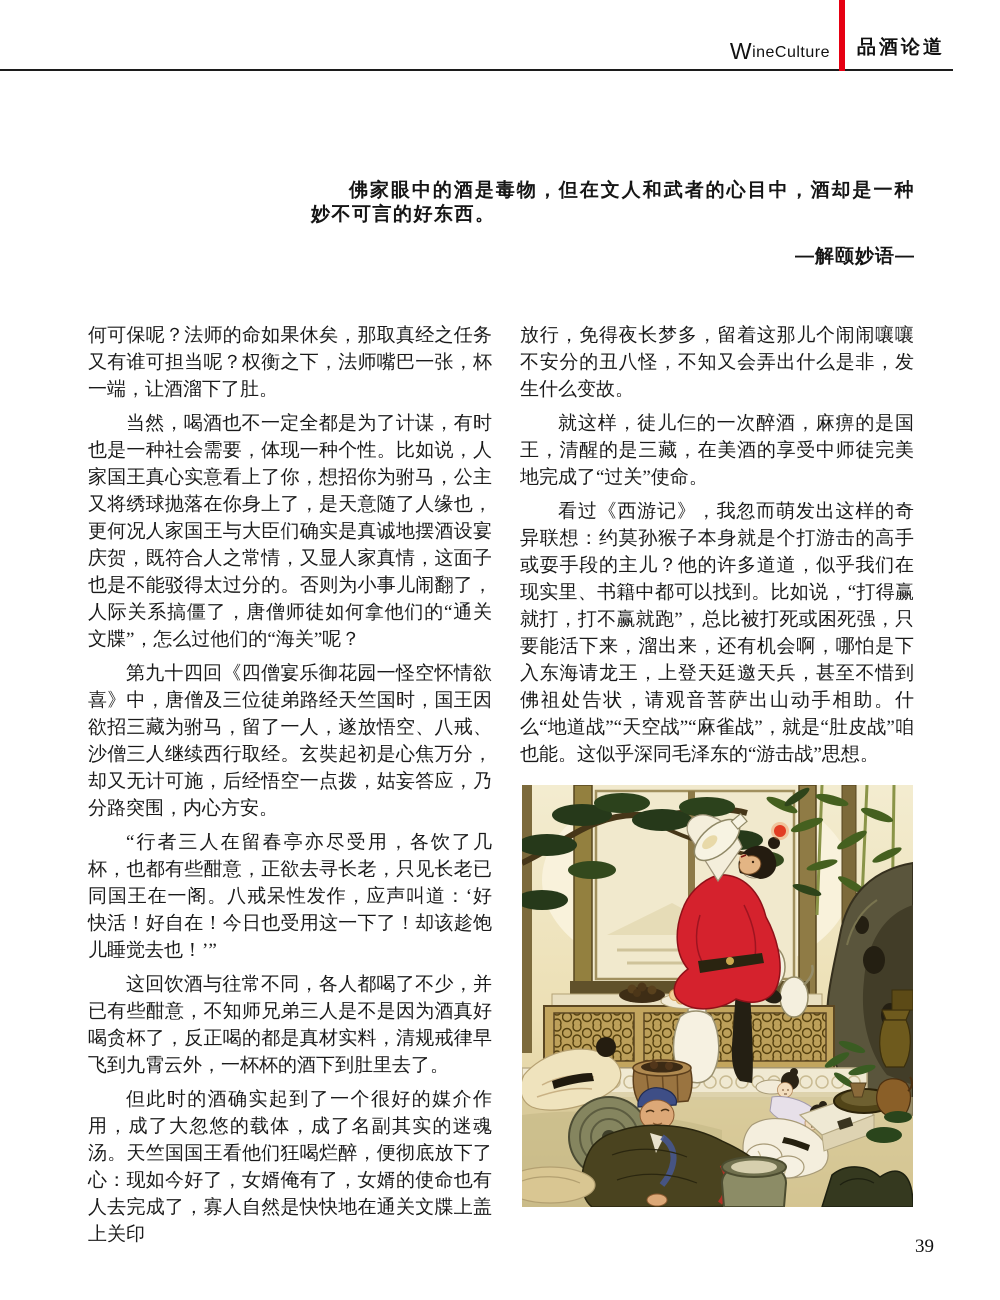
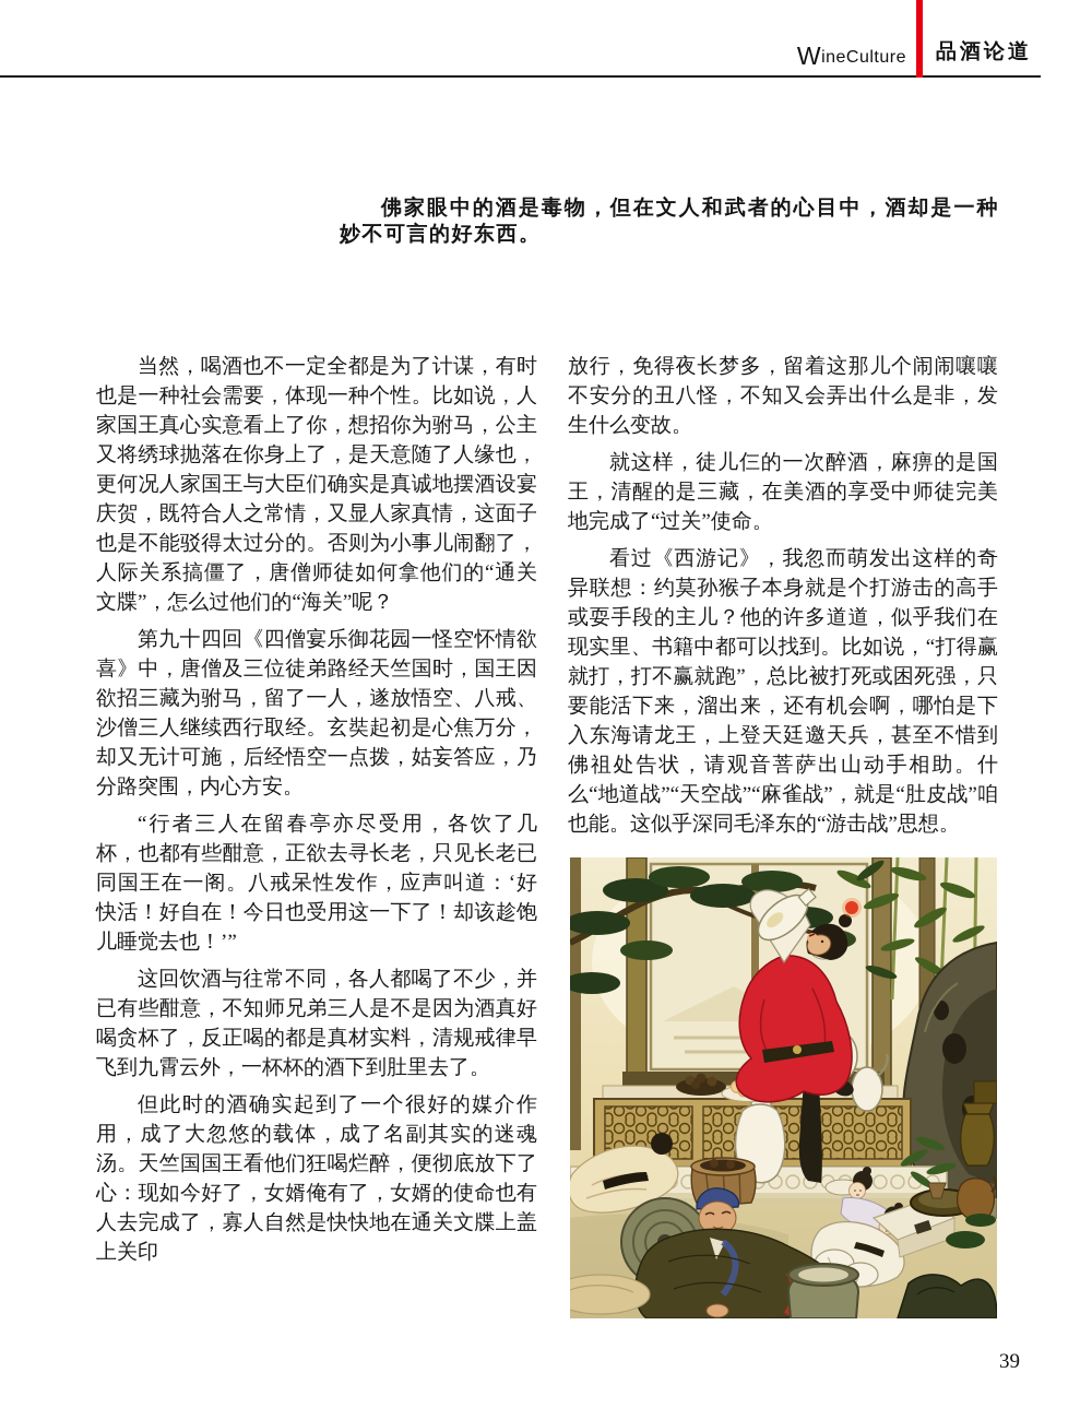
  W
  ineCulture
  品酒论道
  佛家眼中的酒是毒物，但在文人和武者的心目中，酒却是一种妙不可言的好东西。
- —解颐妙语—
- 何可保呢？法师的命如果休矣，那取真经之任务又有谁可担当呢？权衡之下，法师嘴巴一张，杯一端，让酒溜下了肚。
  当然，喝酒也不一定全都是为了计谋，有时也是一种社会需要，体现一种个性。比如说，人家国王真心实意看上了你，想招你为驸马，公主又将绣球抛落在你身上了，是天意随了人缘也，更何况人家国王与大臣们确实是真诚地摆酒设宴庆贺，既符合人之常情，又显人家真情，这面子也是不能驳得太过分的。否则为小事儿闹翻了，人际关系搞僵了，唐僧师徒如何拿他们的“通关文牒”，怎么过他们的“海关”呢？
  第九十四回《四僧宴乐御花园一怪空怀情欲喜》中，唐僧及三位徒弟路经天竺国时，国王因欲招三藏为驸马，留了一人，遂放悟空、八戒、沙僧三人继续西行取经。玄奘起初是心焦万分，却又无计可施，后经悟空一点拨，姑妄答应，乃分路突围，内心方安。
  “行者三人在留春亭亦尽受用，各饮了几杯，也都有些酣意，正欲去寻长老，只见长老已同国王在一阁。八戒呆性发作，应声叫道：‘好快活！好自在！今日也受用这一下了！却该趁饱儿睡觉去也！’”
  这回饮酒与往常不同，各人都喝了不少，并已有些酣意，不知师兄弟三人是不是因为酒真好喝贪杯了，反正喝的都是真材实料，清规戒律早飞到九霄云外，一杯杯的酒下到肚里去了。
  但此时的酒确实起到了一个很好的媒介作用，成了大忽悠的载体，成了名副其实的迷魂汤。天竺国国王看他们狂喝烂醉，便彻底放下了心：现如今好了，女婿俺有了，女婿的使命也有人去完成了，寡人自然是快快地在通关文牒上盖上关印
  放行，免得夜长梦多，留着这那儿个闹闹嚷嚷不安分的丑八怪，不知又会弄出什么是非，发生什么变故。
  就这样，徒儿仨的一次醉酒，麻痹的是国王，清醒的是三藏，在美酒的享受中师徒完美地完成了“过关”使命。
  看过《西游记》，我忽而萌发出这样的奇异联想：约莫孙猴子本身就是个打游击的高手或耍手段的主儿？他的许多道道，似乎我们在现实里、书籍中都可以找到。比如说，“打得赢就打，打不赢就跑”，总比被打死或困死强，只要能活下来，溜出来，还有机会啊，哪怕是下入东海请龙王，上登天廷邀天兵，甚至不惜到佛祖处告状，请观音菩萨出山动手相助。什么“地道战”“天空战”“麻雀战”，就是“肚皮战”咱也能。这似乎深同毛泽东的“游击战”思想。
  39
